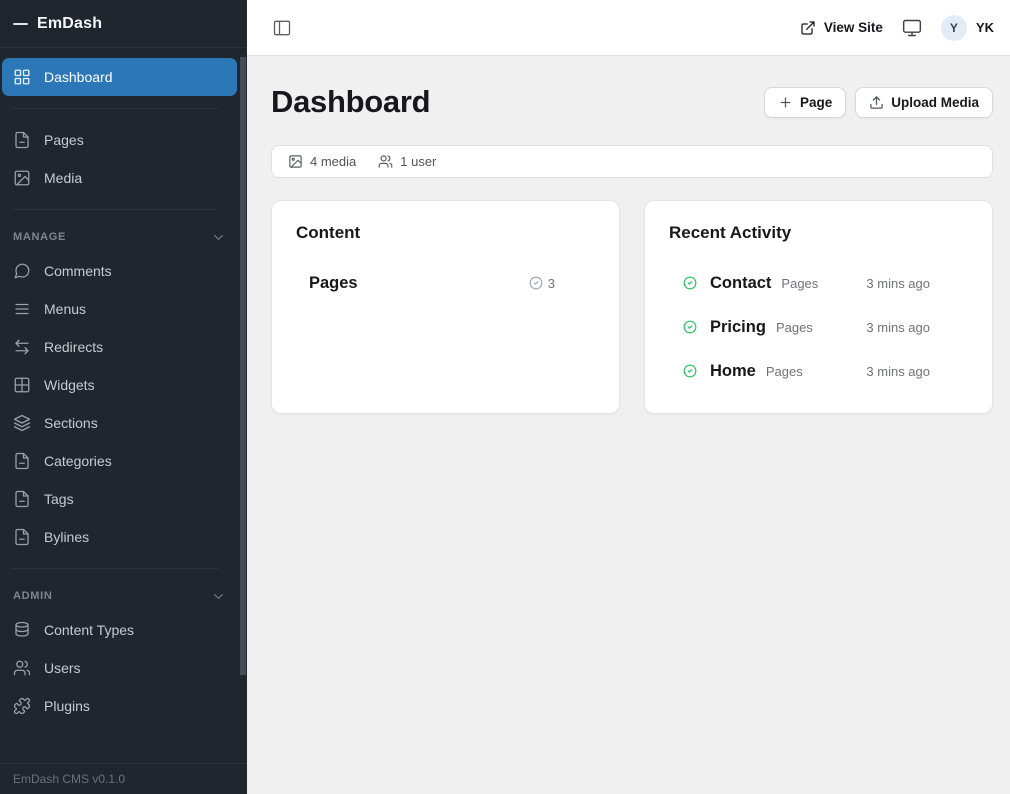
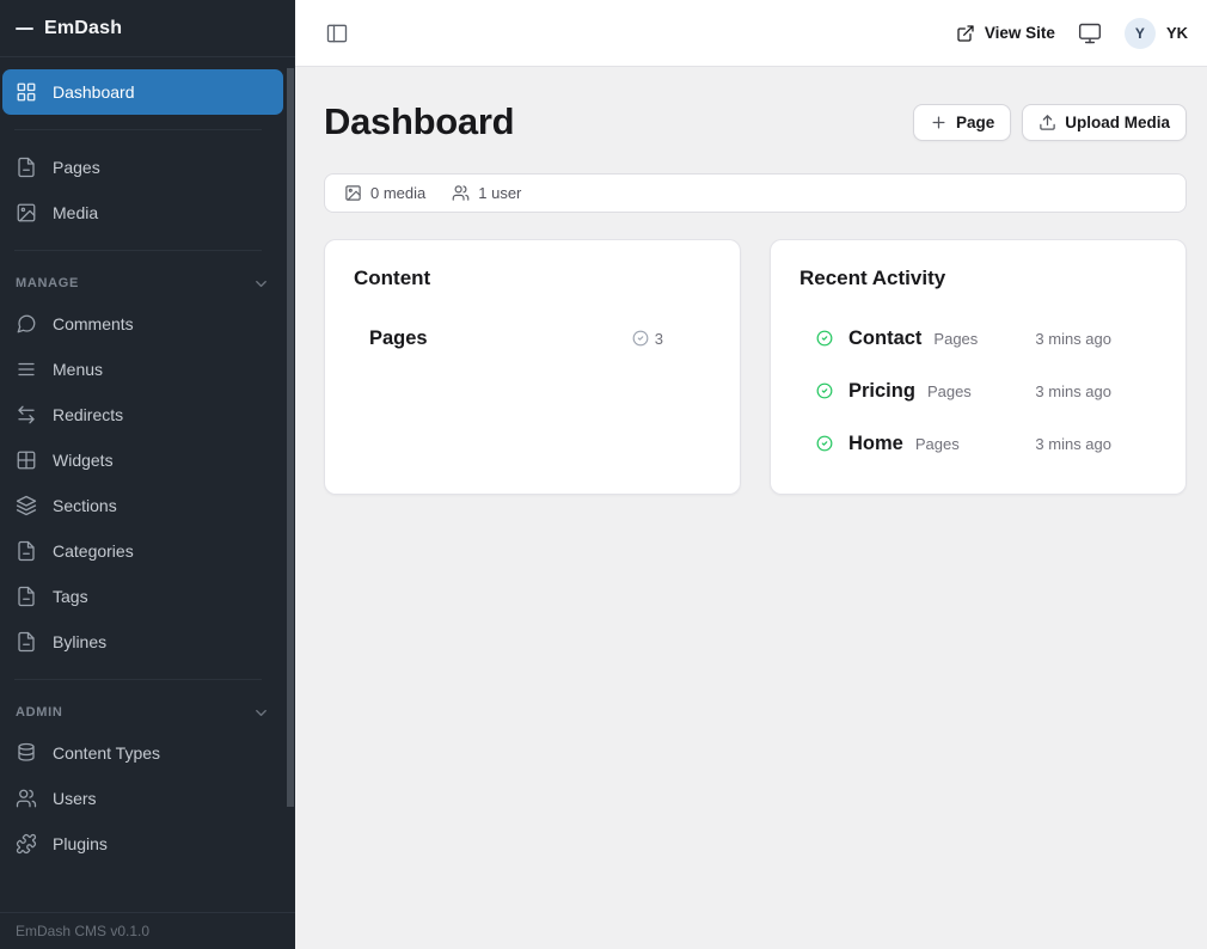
  EmDash
  Dashboard
  Pages
  Media
  MANAGE
  Comments
  Menus
  Redirects
  Widgets
  Sections
  Categories
  Tags
  Bylines
  ADMIN
  Content Types
  Users
  Plugins
  EmDash CMS v0.1.0
  View Site
  Y
  YK
  Dashboard
  Page
  Upload Media
- 4 media
+ 0 media
  1 user
  Content
  Pages
  3
  Recent Activity
  Contact
  Pages
  3 mins ago
  Pricing
  Pages
  3 mins ago
  Home
  Pages
  3 mins ago
